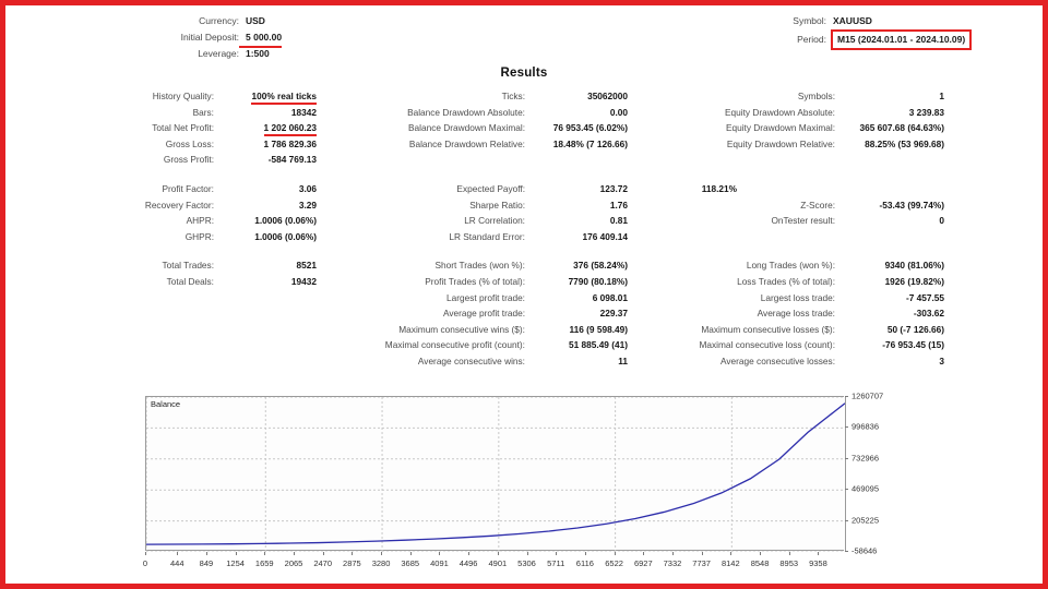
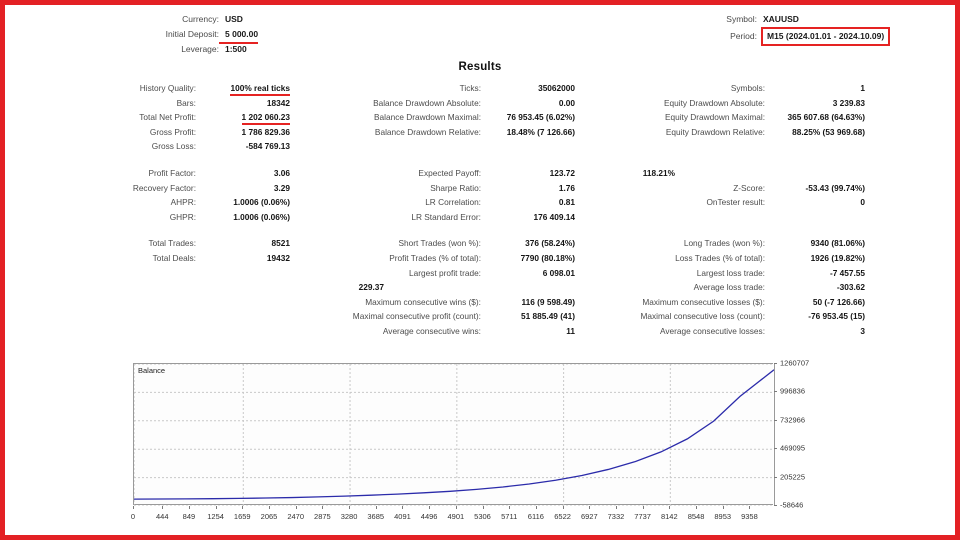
  Currency:
  USD
  Initial Deposit:
  5 000.00
  Leverage:
  1:500
  Symbol:
  XAUUSD
  Period:
  M15 (2024.01.01 - 2024.10.09)
  Results
  History Quality:
  100% real ticks
  Ticks:
  35062000
  Symbols:
  1
  Bars:
  18342
  Balance Drawdown Absolute:
  0.00
  Equity Drawdown Absolute:
  3 239.83
  Total Net Profit:
  1 202 060.23
  Balance Drawdown Maximal:
  76 953.45 (6.02%)
  Equity Drawdown Maximal:
  365 607.68 (64.63%)
- Gross Loss:
+ Gross Profit:
  1 786 829.36
  Balance Drawdown Relative:
  18.48% (7 126.66)
  Equity Drawdown Relative:
  88.25% (53 969.68)
- Gross Profit:
+ Gross Loss:
  -584 769.13
  Profit Factor:
  3.06
  Expected Payoff:
  123.72
  118.21%
  Recovery Factor:
  3.29
  Sharpe Ratio:
  1.76
  Z-Score:
  -53.43 (99.74%)
  AHPR:
  1.0006 (0.06%)
  LR Correlation:
  0.81
  OnTester result:
  0
  GHPR:
  1.0006 (0.06%)
  LR Standard Error:
  176 409.14
  Total Trades:
  8521
  Short Trades (won %):
  376 (58.24%)
  Long Trades (won %):
  9340 (81.06%)
  Total Deals:
  19432
  Profit Trades (% of total):
  7790 (80.18%)
  Loss Trades (% of total):
  1926 (19.82%)
  Largest profit trade:
  6 098.01
  Largest loss trade:
  -7 457.55
- Average profit trade:
  229.37
  Average loss trade:
  -303.62
  Maximum consecutive wins ($):
  116 (9 598.49)
  Maximum consecutive losses ($):
  50 (-7 126.66)
  Maximal consecutive profit (count):
  51 885.49 (41)
  Maximal consecutive loss (count):
  -76 953.45 (15)
  Average consecutive wins:
  11
  Average consecutive losses:
  3
  Balance
  1260707
  996836
  732966
  469095
  205225
  -58646
  0
  444
  849
  1254
  1659
  2065
  2470
  2875
  3280
  3685
  4091
  4496
  4901
  5306
  5711
  6116
  6522
  6927
  7332
  7737
  8142
  8548
  8953
  9358
